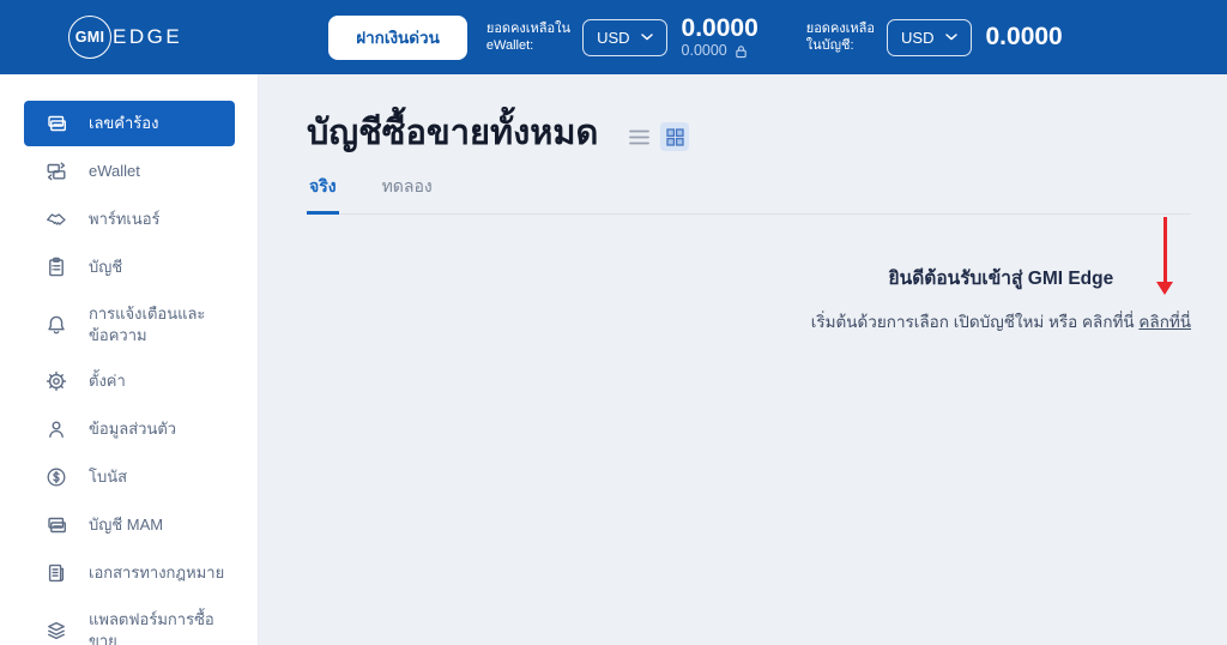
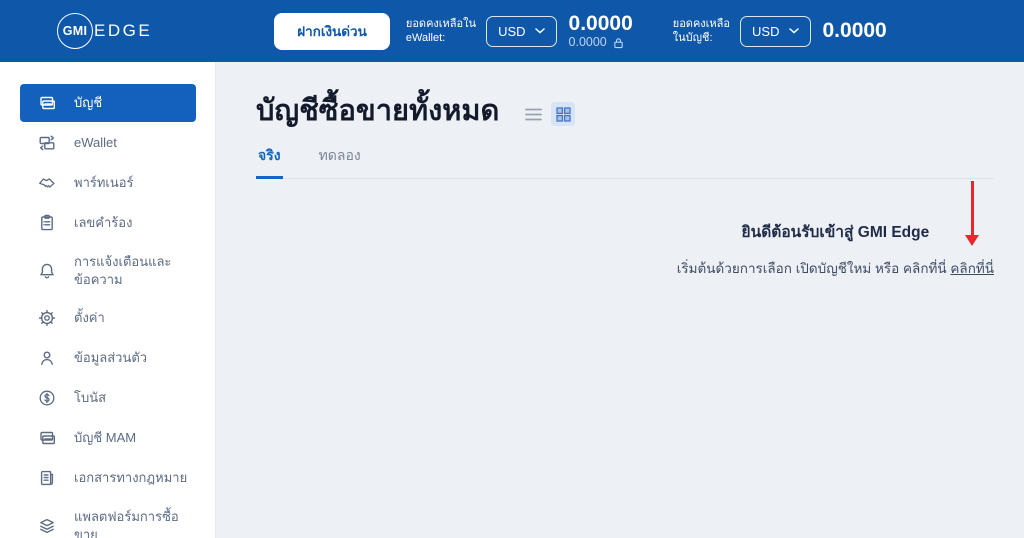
  GMI
  EDGE
  ฝากเงินด่วน
  ยอดคงเหลือใน
  eWallet:
  USD
  0.0000
  0.0000
  ยอดคงเหลือ
  ในบัญชี:
  USD
  0.0000
- เลขคำร้อง
+ บัญชี
  eWallet
  พาร์ทเนอร์
- บัญชี
+ เลขคำร้อง
  การแจ้งเตือนและ
  ข้อความ
  ตั้งค่า
  ข้อมูลส่วนตัว
  โบนัส
  บัญชี MAM
  เอกสารทางกฎหมาย
  แพลตฟอร์มการซื้อ
  ขาย
  บัญชีซื้อขายทั้งหมด
  จริง
  ทดลอง
  ยินดีต้อนรับเข้าสู่ GMI Edge
  เริ่มต้นด้วยการเลือก เปิดบัญชีใหม่ หรือ คลิกที่นี่ คลิกที่นี่
